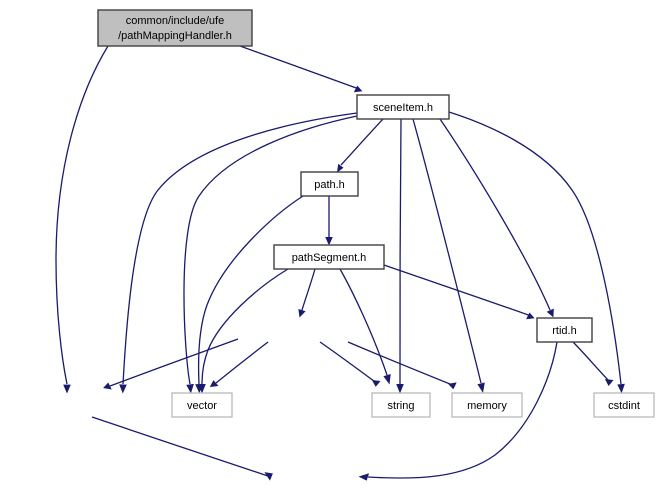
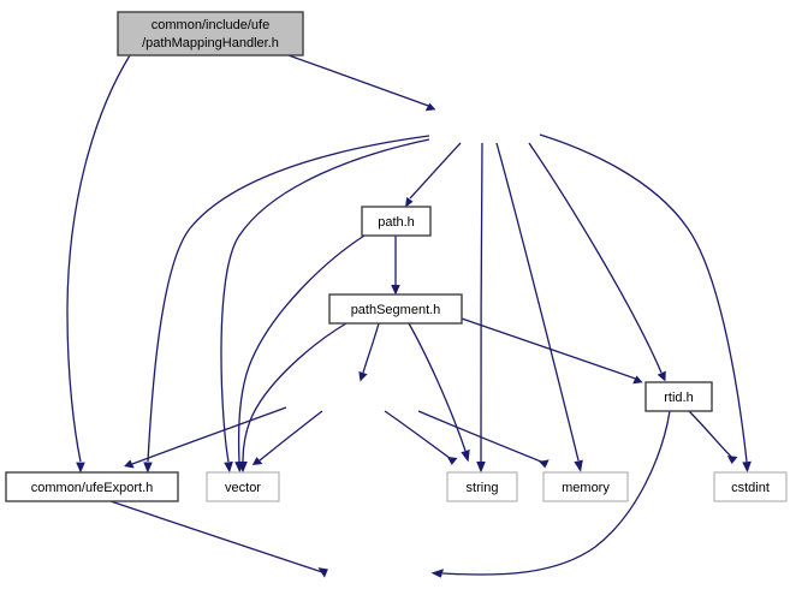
  common/include/ufe
  /pathMappingHandler.h
- sceneItem.h
  path.h
  pathSegment.h
  rtid.h
+ common/ufeExport.h
  vector
  string
  memory
  cstdint
